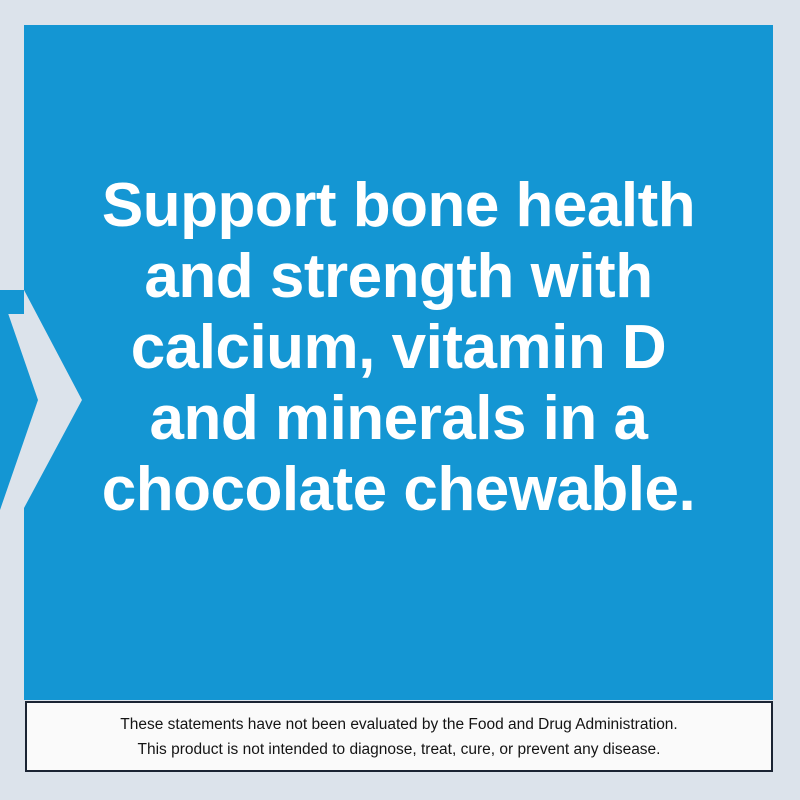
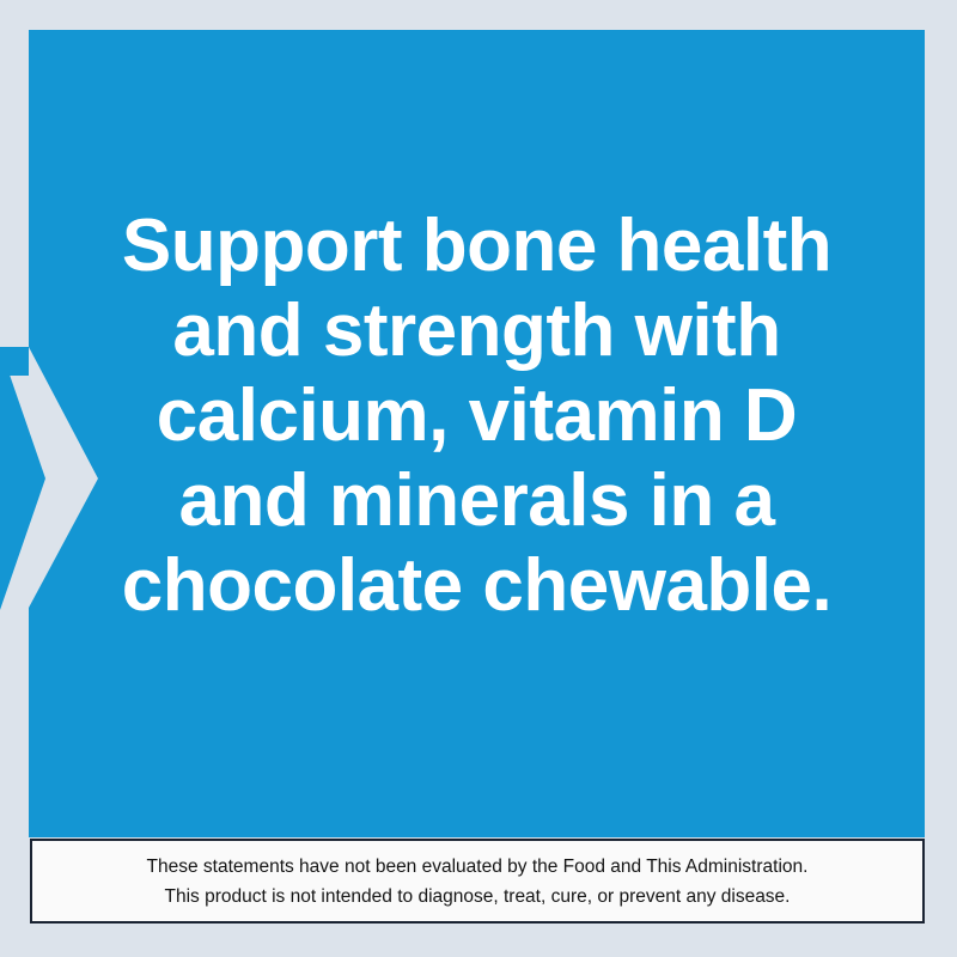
  Support bone health
  and strength with
  calcium, vitamin D
  and minerals in a
  chocolate chewable.
- These statements have not been evaluated by the Food and Drug Administration.
+ These statements have not been evaluated by the Food and This Administration.
  This product is not intended to diagnose, treat, cure, or prevent any disease.
